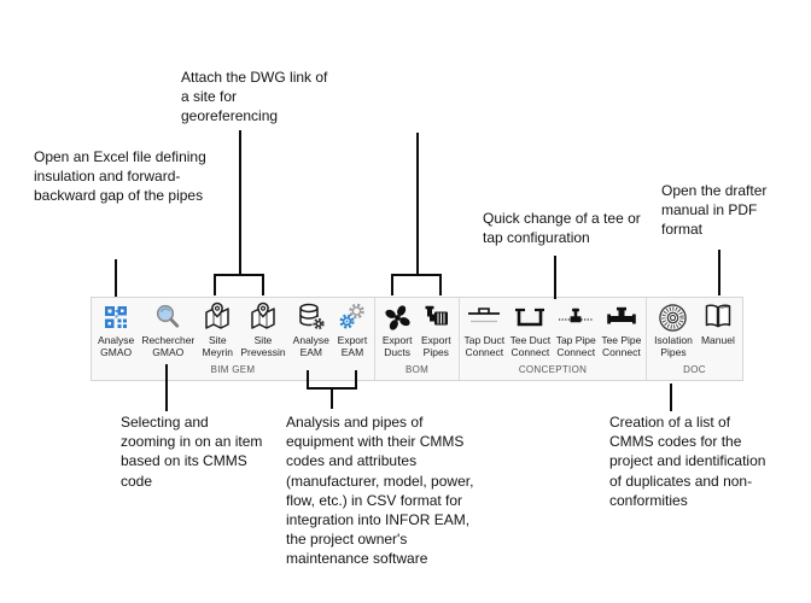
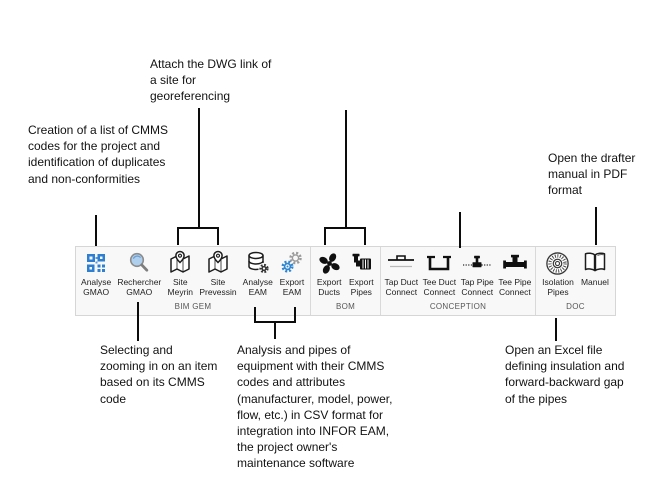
- Open an Excel file defining insulation and forward-backward gap of the pipes
+ Creation of a list of CMMS codes for the project and identification of duplicates and non-conformities
  Attach the DWG link of a site for georeferencing
- Quick change of a tee or tap configuration
  Open the drafter manual in PDF format
  Selecting and zooming in on an item based on its CMMS code
  Analysis and pipes of equipment with their CMMS codes and attributes (manufacturer, model, power, flow, etc.) in CSV format for integration into INFOR EAM, the project owner's maintenance software
- Creation of a list of CMMS codes for the project and identification of duplicates and non-conformities
+ Open an Excel file defining insulation and forward-backward gap of the pipes
  Analyse
  GMAO
  Rechercher
  GMAO
  Site
  Meyrin
  Site
  Prevessin
  Analyse
  EAM
  Export
  EAM
  BIM GEM
  Export
  Ducts
  Export
  Pipes
  BOM
  Tap Duct
  Connect
  Tee Duct
  Connect
  Tap Pipe
  Connect
  Tee Pipe
  Connect
  CONCEPTION
  Isolation
  Pipes
  Manuel
  DOC
